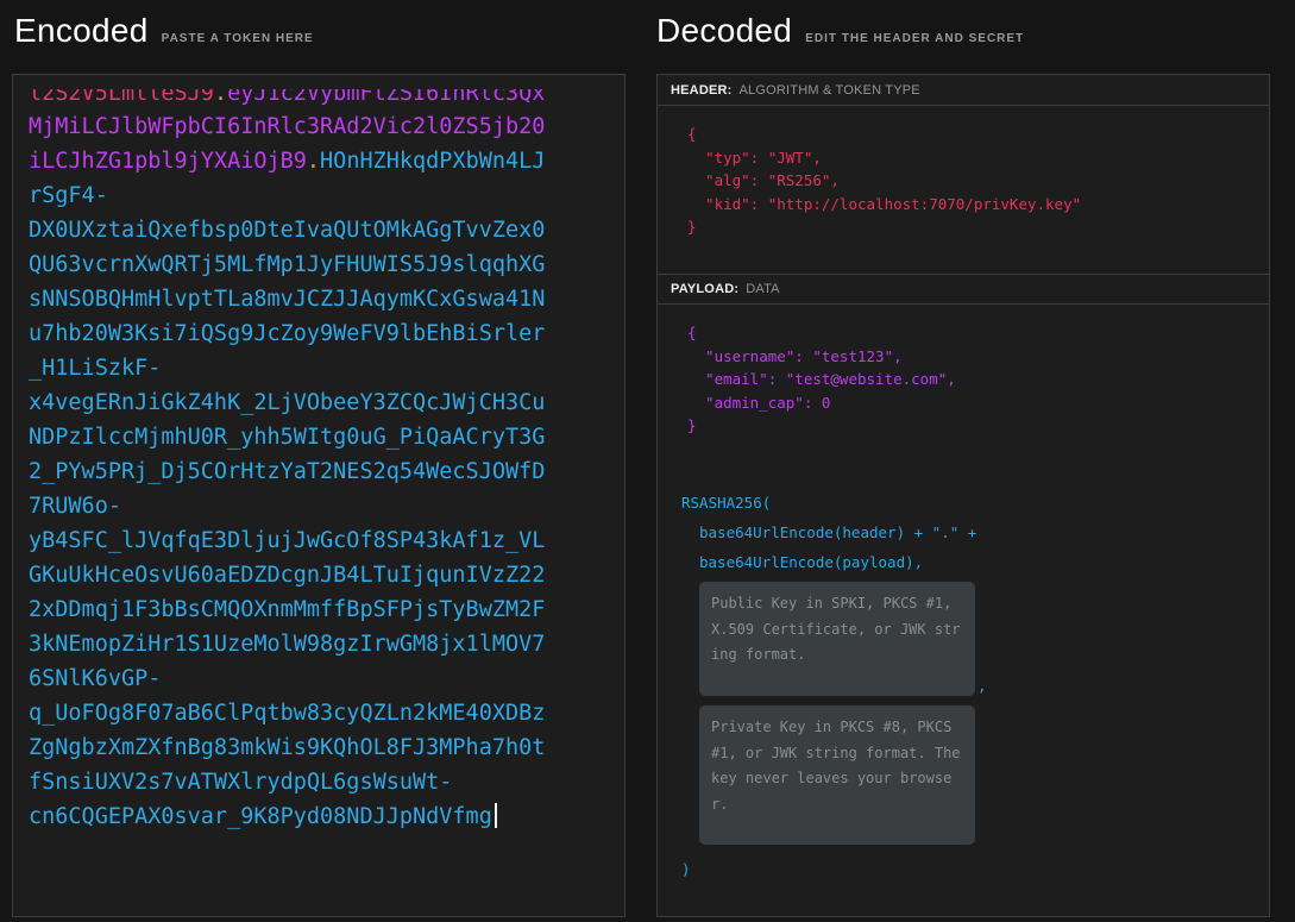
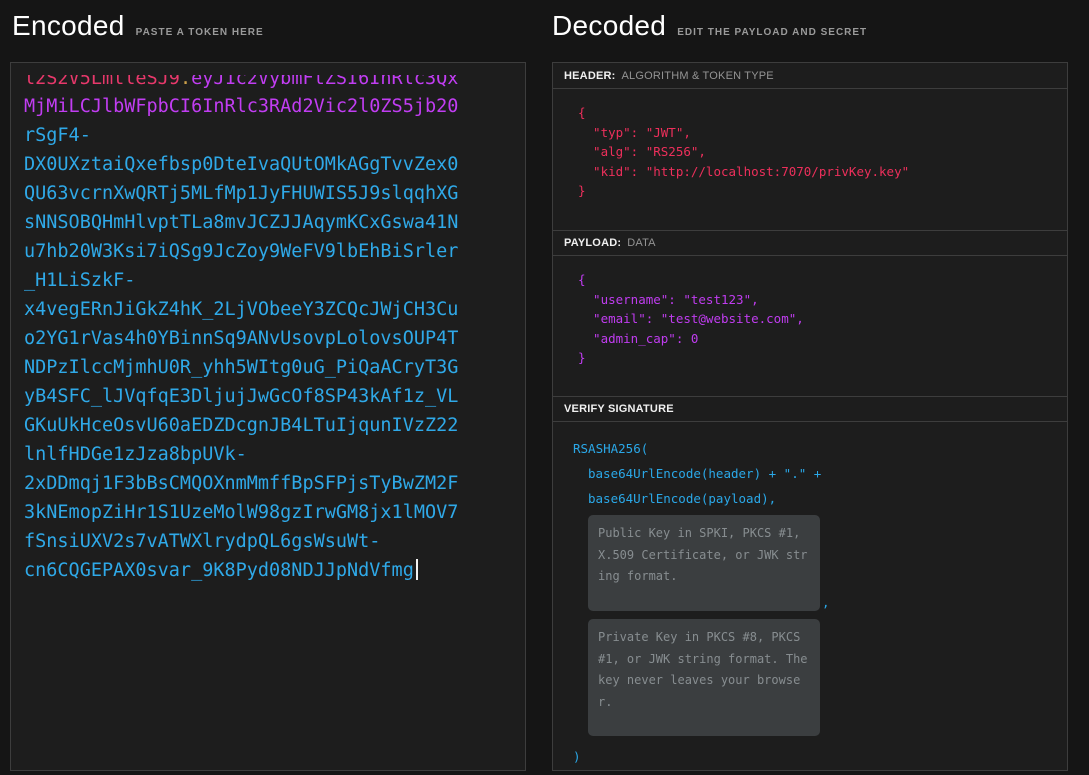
  Encoded
  PASTE A TOKEN HERE
  Decoded
- EDIT THE HEADER AND SECRET
+ EDIT THE PAYLOAD AND SECRET
  l2S2V5LmtleSJ9.eyJ1c2VybmFtZSI6InRlc3Qx
  MjMiLCJlbWFpbCI6InRlc3RAd2Vic2l0ZS5jb20
- iLCJhZG1pbl9jYXAiOjB9.HOnHZHkqdPXbWn4LJ
  rSgF4-
  DX0UXztaiQxefbsp0DteIvaQUtOMkAGgTvvZex0
  QU63vcrnXwQRTj5MLfMp1JyFHUWIS5J9slqqhXG
  sNNSOBQHmHlvptTLa8mvJCZJJAqymKCxGswa41N
  u7hb20W3Ksi7iQSg9JcZoy9WeFV9lbEhBiSrler
  _H1LiSzkF-
  x4vegERnJiGkZ4hK_2LjVObeeY3ZCQcJWjCH3Cu
+ o2YG1rVas4h0YBinnSq9ANvUsovpLolovsOUP4T
  NDPzIlccMjmhU0R_yhh5WItg0uG_PiQaACryT3G
- 2_PYw5PRj_Dj5COrHtzYaT2NES2q54WecSJOWfD
- 7RUW6o-
  yB4SFC_lJVqfqE3DljujJwGcOf8SP43kAf1z_VL
  GKuUkHceOsvU60aEDZDcgnJB4LTuIjqunIVzZ22
+ lnlfHDGe1zJza8bpUVk-
  2xDDmqj1F3bBsCMQOXnmMmffBpSFPjsTyBwZM2F
  3kNEmopZiHr1S1UzeMolW98gzIrwGM8jx1lMOV7
- 6SNlK6vGP-
- q_UoFOg8F07aB6ClPqtbw83cyQZLn2kME40XDBz
- ZgNgbzXmZXfnBg83mkWis9KQhOL8FJ3MPha7h0t
  fSnsiUXV2s7vATWXlrydpQL6gsWsuWt-
  cn6CQGEPAX0svar_9K8Pyd08NDJJpNdVfmg
  HEADER:
  ALGORITHM & TOKEN TYPE
  {
  "typ": "JWT",
  "alg": "RS256",
  "kid": "http://localhost:7070/privKey.key"
  }
  PAYLOAD:
  DATA
  {
  "username": "test123",
  "email": "test@website.com",
  "admin_cap": 0
  }
+ VERIFY SIGNATURE
  RSASHA256(
  base64UrlEncode(header) + "." +
  base64UrlEncode(payload),
  ,
  )
